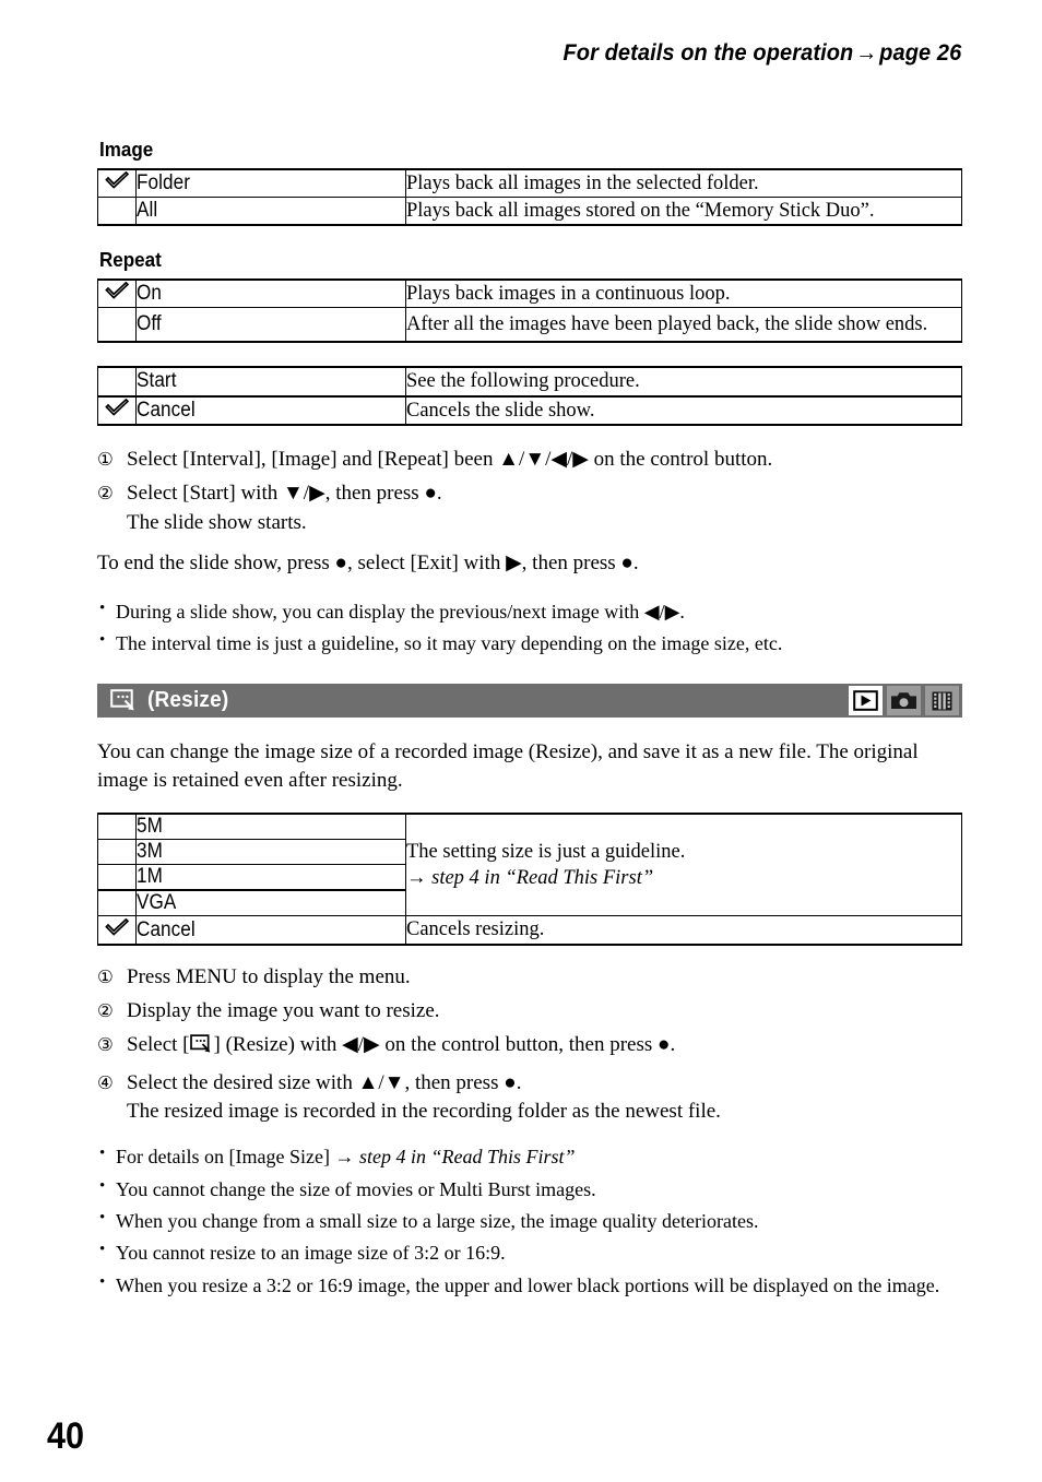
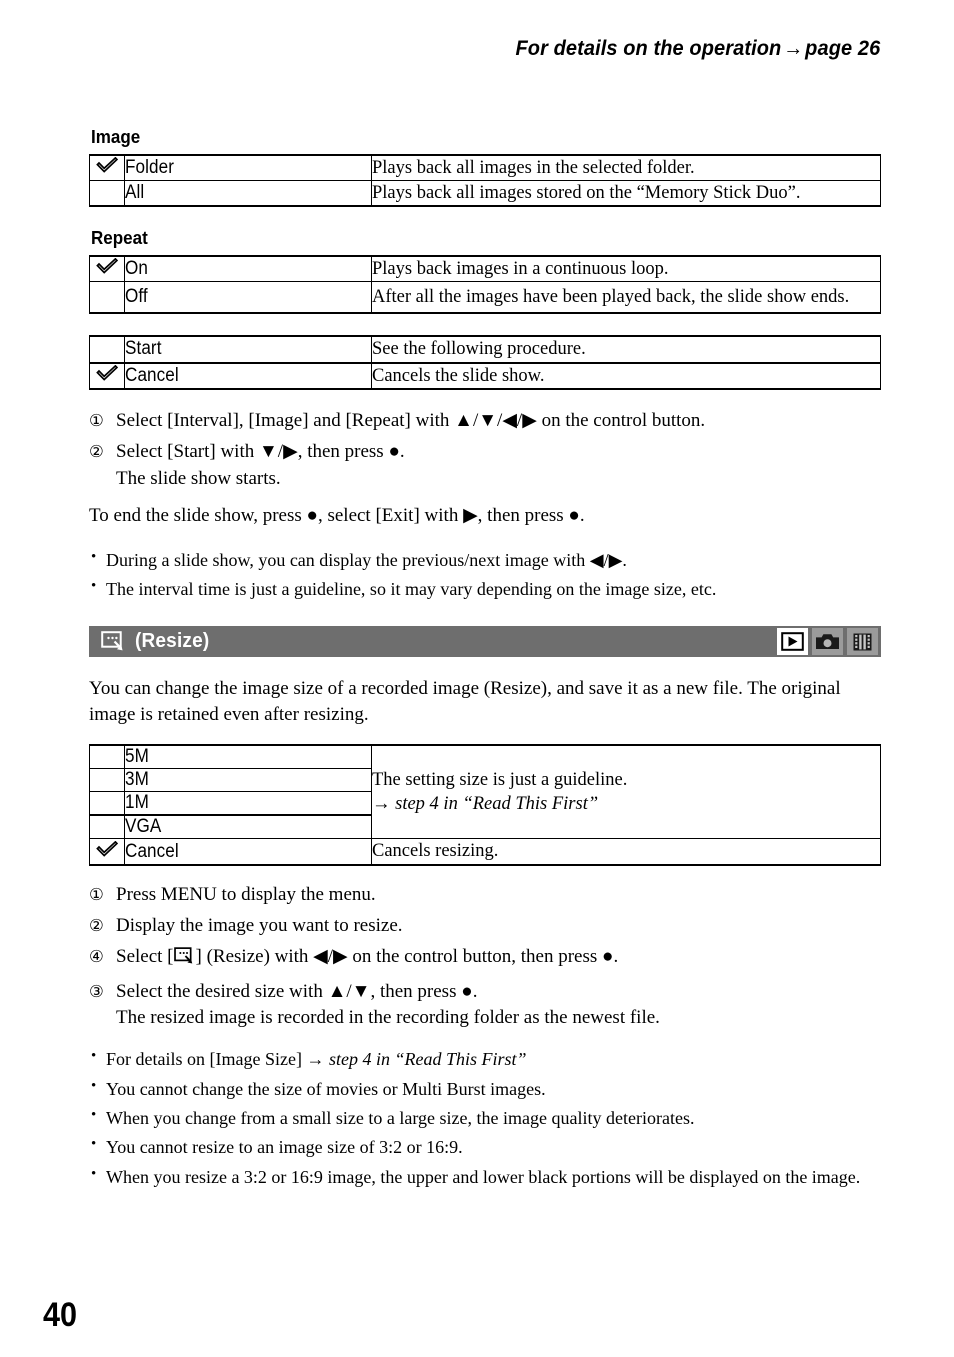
  For details on the operation→page 26
  Image
  	Folder	Plays back all images in the selected folder.
  	All	Plays back all images stored on the “Memory Stick Duo”.
  Repeat
  	On	Plays back images in a continuous loop.
  	Off	After all the images have been played back, the slide show ends.
  	Start	See the following procedure.
  	Cancel	Cancels the slide show.
  ①
- Select [Interval], [Image] and [Repeat] been ▲/▼/◀/▶ on the control button.
+ Select [Interval], [Image] and [Repeat] with ▲/▼/◀/▶ on the control button.
  ②
  Select [Start] with ▼/▶, then press ●.
  The slide show starts.
  To end the slide show, press ●, select [Exit] with ▶, then press ●.
  During a slide show, you can display the previous/next image with ◀/▶.
  The interval time is just a guideline, so it may vary depending on the image size, etc.
  (Resize)
  You can change the image size of a recorded image (Resize), and save it as a new file. The original image is retained even after resizing.
  	5M	The setting size is just a guideline. → step 4 in “Read This First”
  	3M
  	1M
  	VGA
  	Cancel	Cancels resizing.
  ①
  Press MENU to display the menu.
  ②
  Display the image you want to resize.
- ③
+ ④
  Select [ ] (Resize) with ◀/▶ on the control button, then press ●.
- ④
+ ③
  Select the desired size with ▲/▼, then press ●.
  The resized image is recorded in the recording folder as the newest file.
  For details on [Image Size] → step 4 in “Read This First”
  You cannot change the size of movies or Multi Burst images.
  When you change from a small size to a large size, the image quality deteriorates.
  You cannot resize to an image size of 3:2 or 16:9.
  When you resize a 3:2 or 16:9 image, the upper and lower black portions will be displayed on the image.
  40
